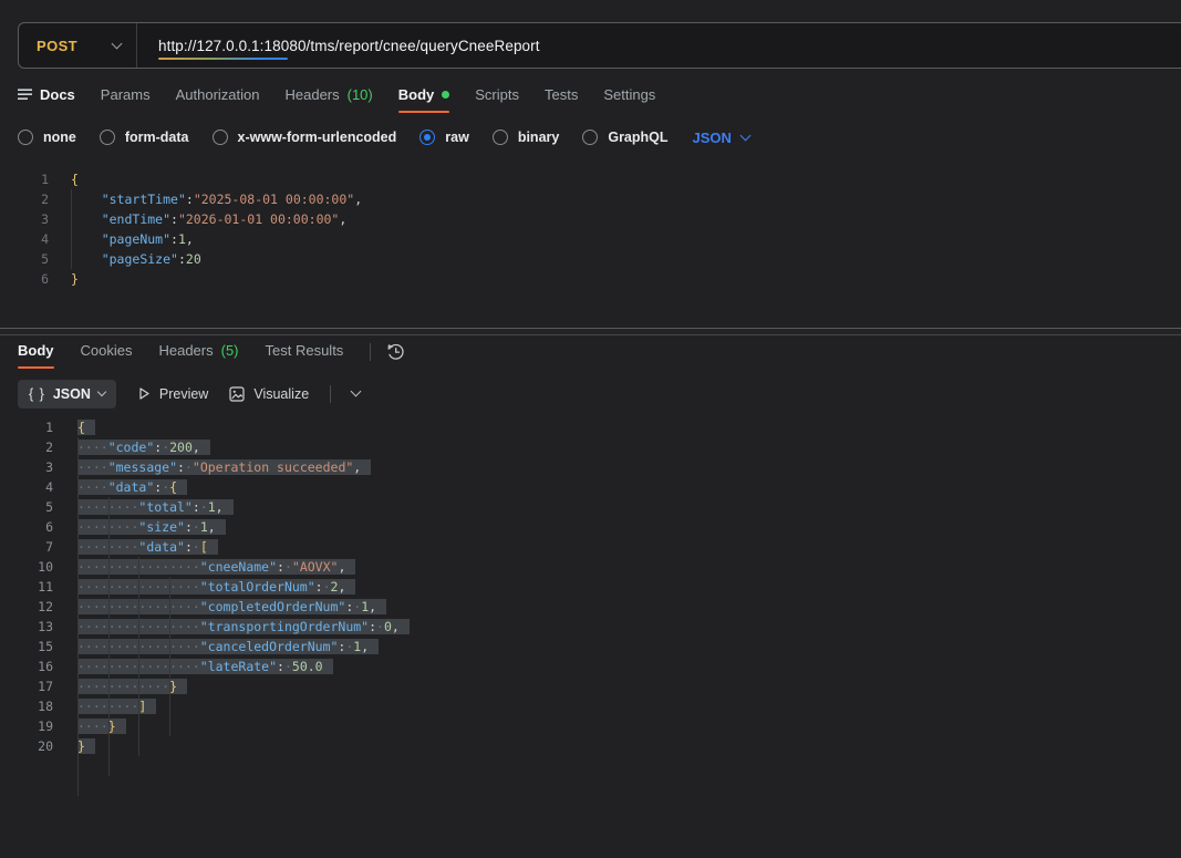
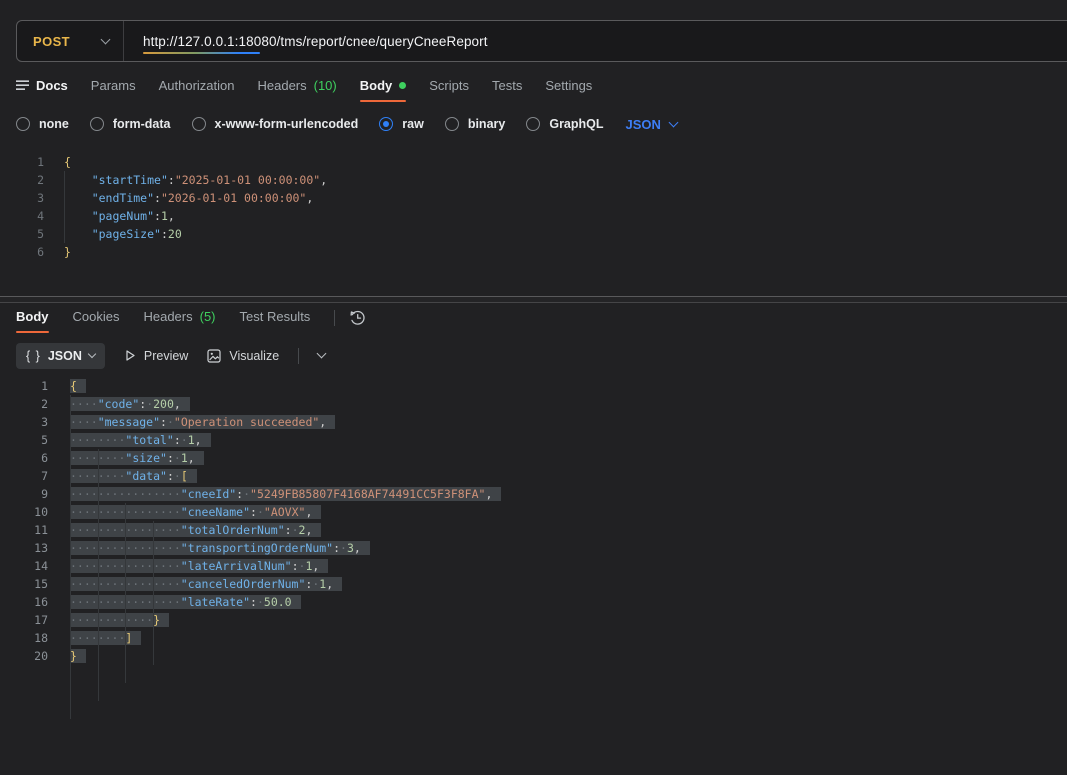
  POST
  http://127.0.0.1:18080/tms/report/cnee/queryCneeReport
  Docs
  Params
  Authorization
  Headers
  (10)
  Body
  Scripts
  Tests
  Settings
  none
  form-data
  x-www-form-urlencoded
  raw
  binary
  GraphQL
  JSON
  1 {
- 2 "startTime":"2025-08-01 00:00:00",
+ 2 "startTime":"2025-01-01 00:00:00",
  3 "endTime":"2026-01-01 00:00:00",
  4 "pageNum":1,
  5 "pageSize":20
  6 }
  Body
  Cookies
  Headers
  (5)
  Test Results
  { }
  JSON
  Preview
  Visualize
  1 {
  2 ····"code":·200,
  3 ····"message":·"Operation succeeded",
- 4 ····"data":·{
  5 ········"total":·1,
  6 ········"size":·1,
  7 ········"data":·[
+ 9 ················"cneeId":·"5249FB85807F4168AF74491CC5F3F8FA",
  10 ················"cneeName":·"AOVX",
  11 ················"totalOrderNum":·2,
- 12 ················"completedOrderNum":·1,
- 13 ················"transportingOrderNum":·0,
+ 13 ················"transportingOrderNum":·3,
+ 14 ················"lateArrivalNum":·1,
  15 ················"canceledOrderNum":·1,
  16 ················"lateRate":·50.0
  17 ············}
  18 ········]
- 19 ····}
  20 }
